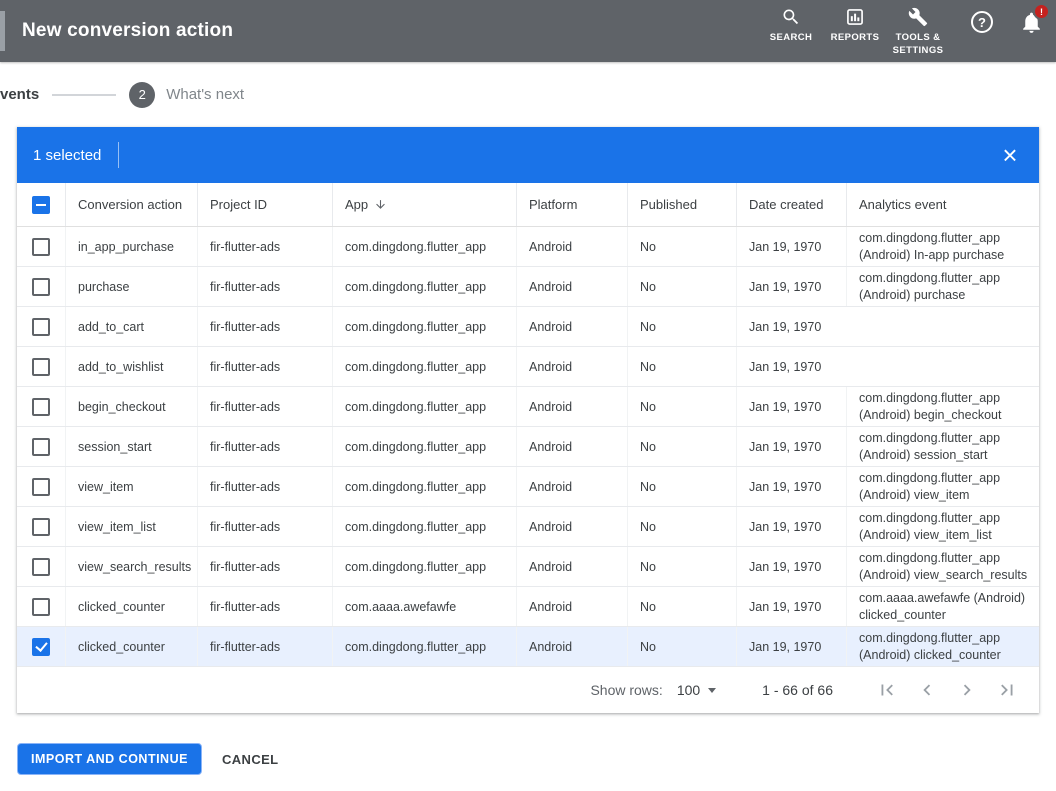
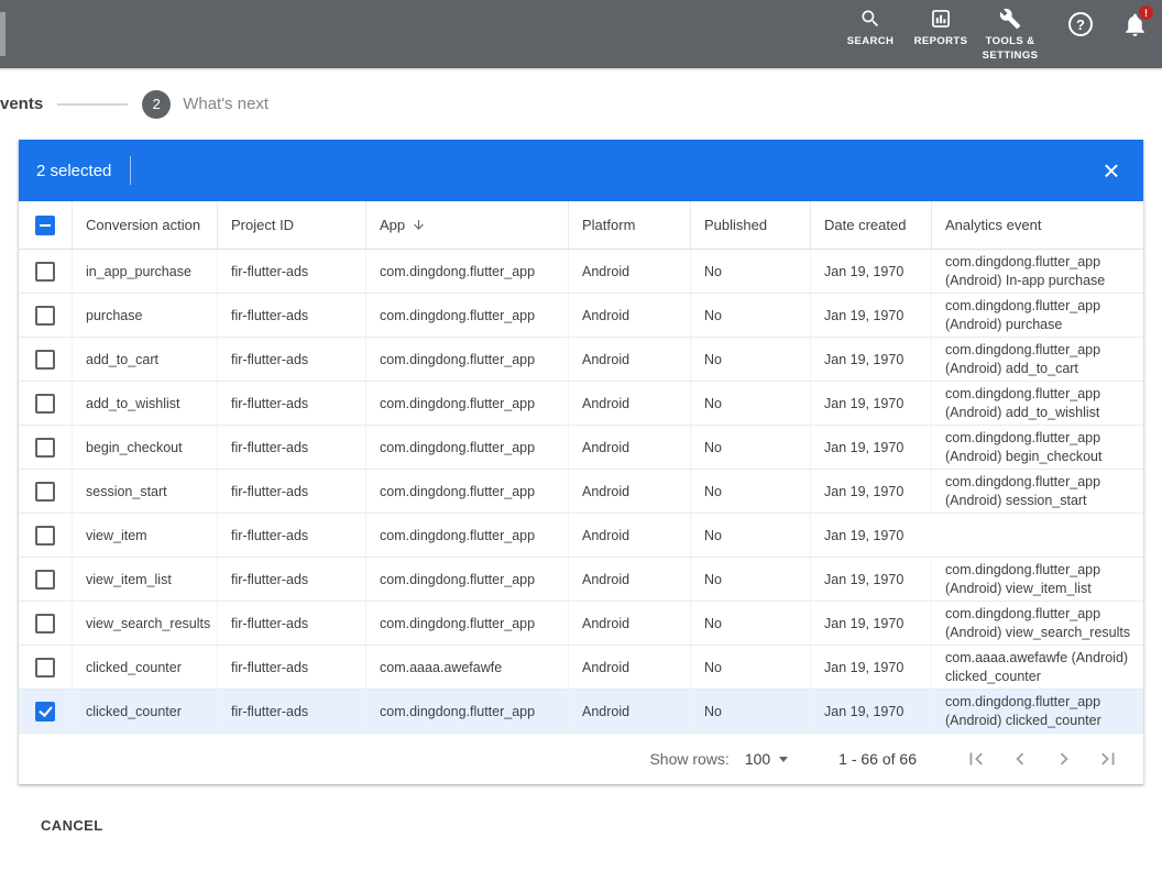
- New conversion action
  SEARCH
  REPORTS
  TOOLS & SETTINGS
  ?
  !
  vents
  2
  What's next
- 1 selected
+ 2 selected
  ×
  Conversion action
  Project ID
  App
  Platform
  Published
  Date created
  Analytics event
  in_app_purchase
  fir-flutter-ads
  com.dingdong.flutter_app
  Android
  No
  Jan 19, 1970
  com.dingdong.flutter_app (Android) In-app purchase
  purchase
  fir-flutter-ads
  com.dingdong.flutter_app
  Android
  No
  Jan 19, 1970
  com.dingdong.flutter_app (Android) purchase
  add_to_cart
  fir-flutter-ads
  com.dingdong.flutter_app
  Android
  No
  Jan 19, 1970
+ com.dingdong.flutter_app (Android) add_to_cart
  add_to_wishlist
  fir-flutter-ads
  com.dingdong.flutter_app
  Android
  No
  Jan 19, 1970
+ com.dingdong.flutter_app (Android) add_to_wishlist
  begin_checkout
  fir-flutter-ads
  com.dingdong.flutter_app
  Android
  No
  Jan 19, 1970
  com.dingdong.flutter_app (Android) begin_checkout
  session_start
  fir-flutter-ads
  com.dingdong.flutter_app
  Android
  No
  Jan 19, 1970
  com.dingdong.flutter_app (Android) session_start
  view_item
  fir-flutter-ads
  com.dingdong.flutter_app
  Android
  No
  Jan 19, 1970
- com.dingdong.flutter_app (Android) view_item
  view_item_list
  fir-flutter-ads
  com.dingdong.flutter_app
  Android
  No
  Jan 19, 1970
  com.dingdong.flutter_app (Android) view_item_list
  view_search_results
  fir-flutter-ads
  com.dingdong.flutter_app
  Android
  No
  Jan 19, 1970
  com.dingdong.flutter_app (Android) view_search_results
  clicked_counter
  fir-flutter-ads
  com.aaaa.awefawfe
  Android
  No
  Jan 19, 1970
  com.aaaa.awefawfe (Android) clicked_counter
  clicked_counter
  fir-flutter-ads
  com.dingdong.flutter_app
  Android
  No
  Jan 19, 1970
  com.dingdong.flutter_app (Android) clicked_counter
  Show rows:
  100
  1 - 66 of 66
- IMPORT AND CONTINUE
  CANCEL
